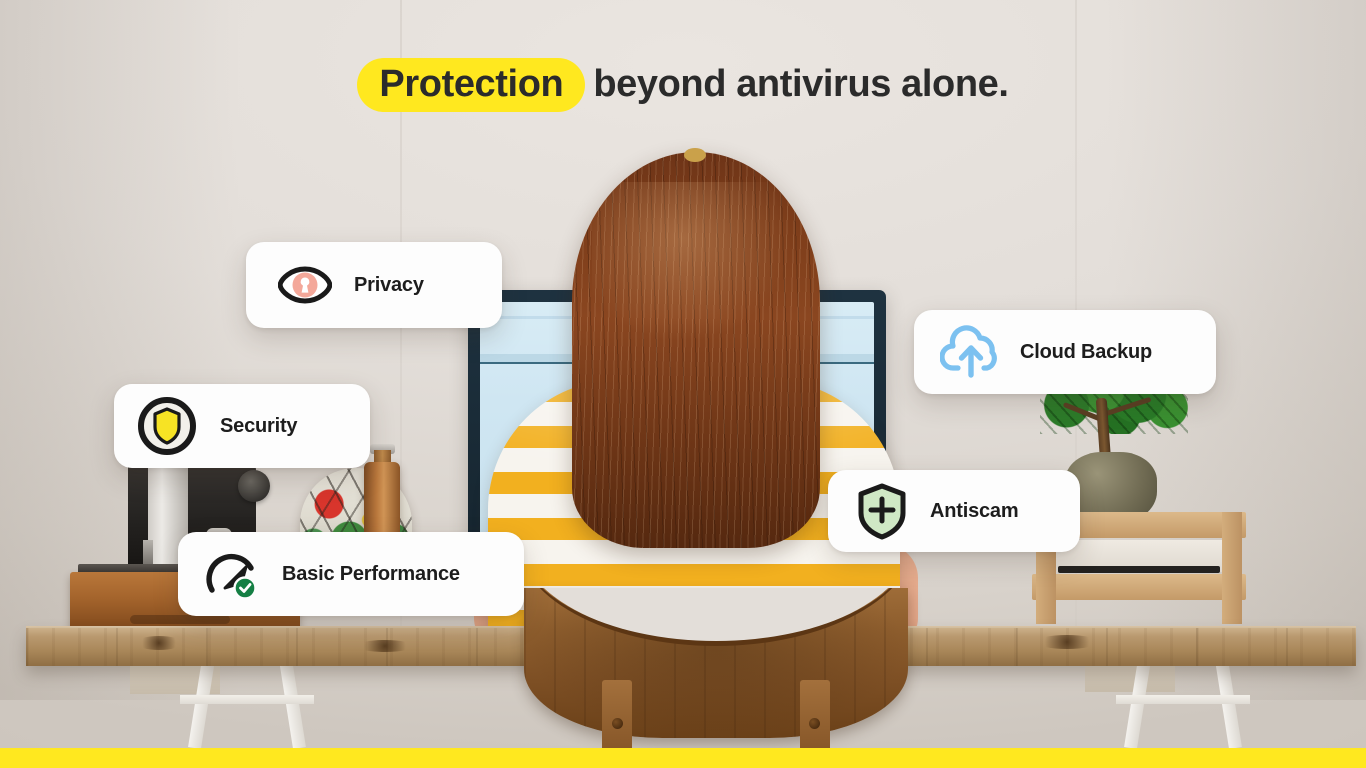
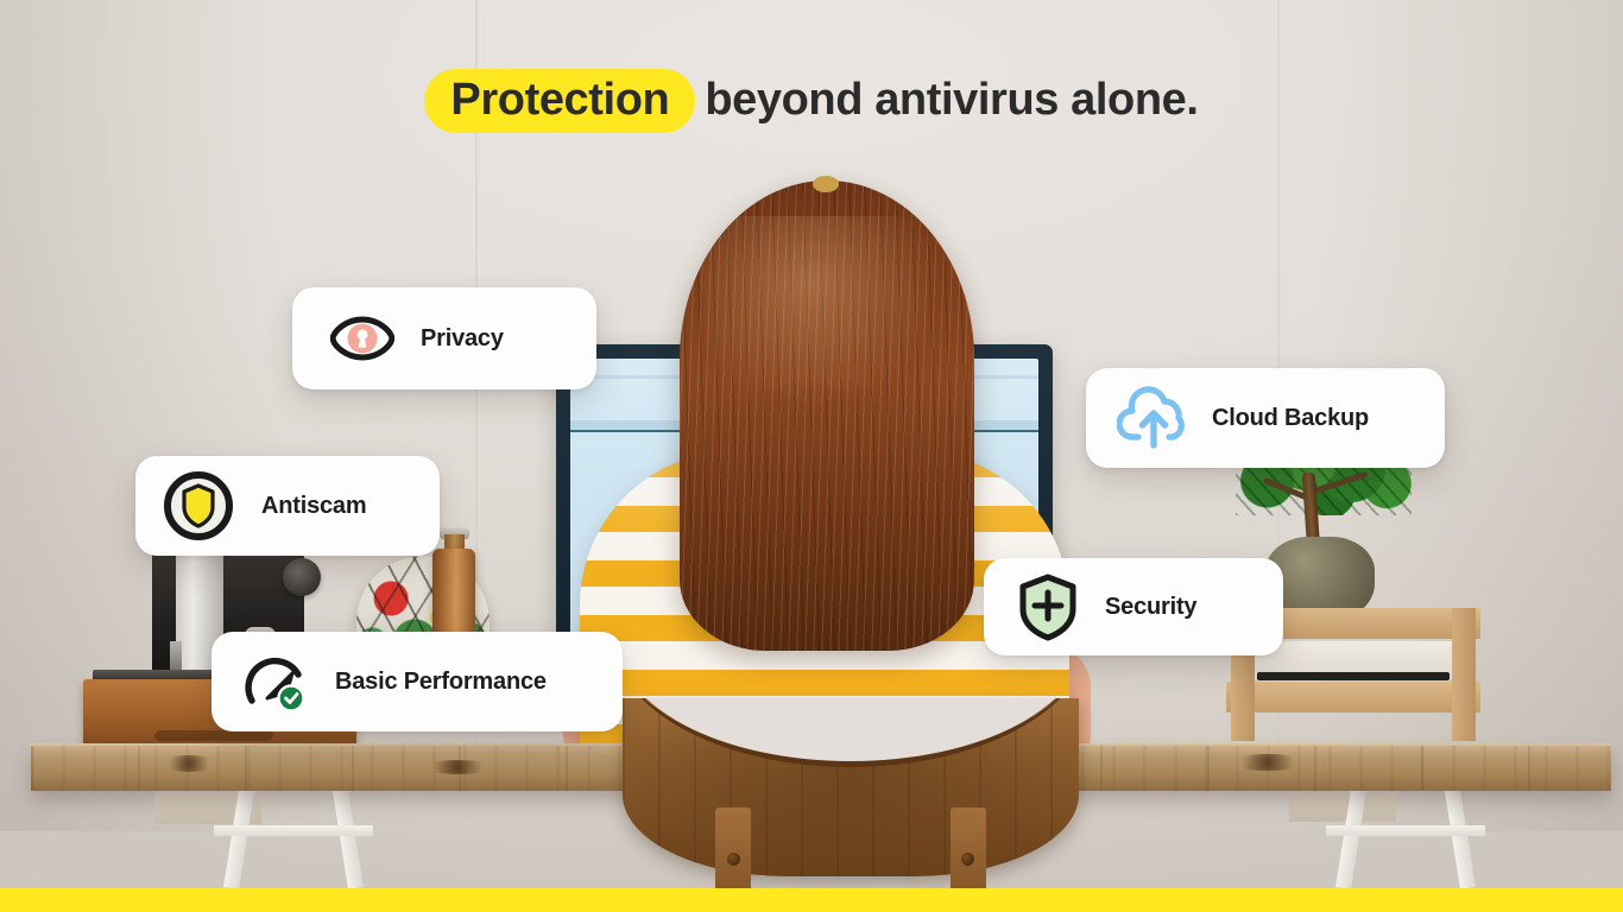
  Protection beyond antivirus alone.
  Privacy
- Security
+ Antiscam
  Cloud Backup
- Antiscam
+ Security
  Basic Performance
